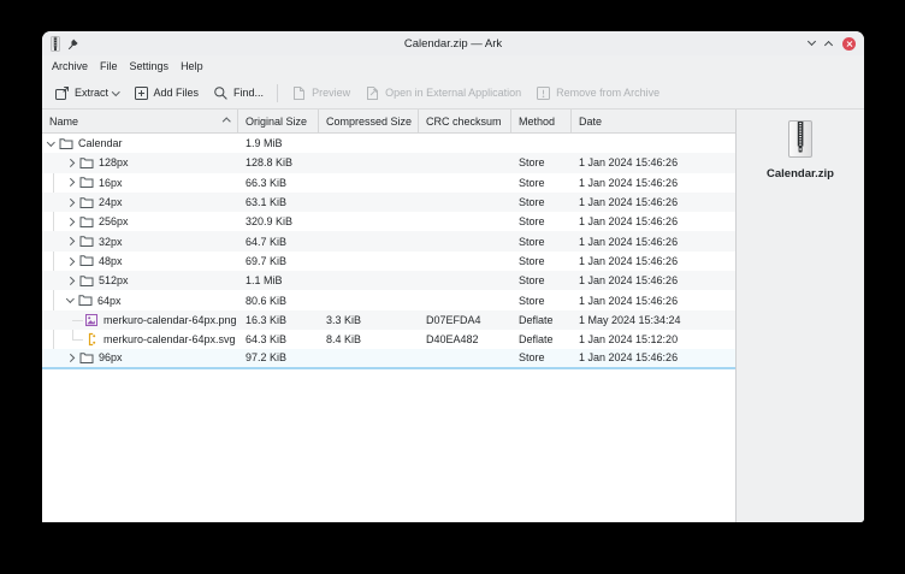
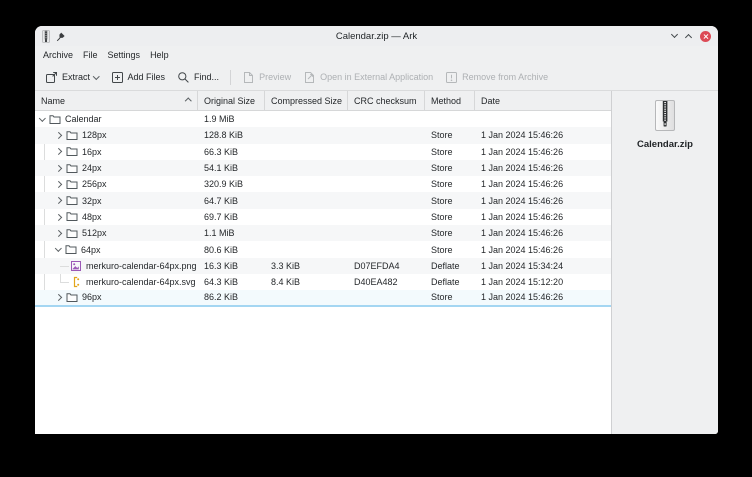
  Calendar.zip — Ark
  Archive
  File
  Settings
  Help
  Extract
  Add Files
  Find...
  Preview
  Open in External Application
  Remove from Archive
  Name
  Original Size
  Compressed Size
  CRC checksum
  Method
  Date
  Calendar
  1.9 MiB
  128px
  128.8 KiB
  Store
  1 Jan 2024 15:46:26
  16px
  66.3 KiB
  Store
  1 Jan 2024 15:46:26
  24px
- 63.1 KiB
+ 54.1 KiB
  Store
  1 Jan 2024 15:46:26
  256px
  320.9 KiB
  Store
  1 Jan 2024 15:46:26
  32px
  64.7 KiB
  Store
  1 Jan 2024 15:46:26
  48px
  69.7 KiB
  Store
  1 Jan 2024 15:46:26
  512px
  1.1 MiB
  Store
  1 Jan 2024 15:46:26
  64px
  80.6 KiB
  Store
  1 Jan 2024 15:46:26
  merkuro-calendar-64px.png
  16.3 KiB
  3.3 KiB
  D07EFDA4
  Deflate
- 1 May 2024 15:34:24
+ 1 Jan 2024 15:34:24
  merkuro-calendar-64px.svg
  64.3 KiB
  8.4 KiB
  D40EA482
  Deflate
  1 Jan 2024 15:12:20
  96px
- 97.2 KiB
+ 86.2 KiB
  Store
  1 Jan 2024 15:46:26
  Calendar.zip
